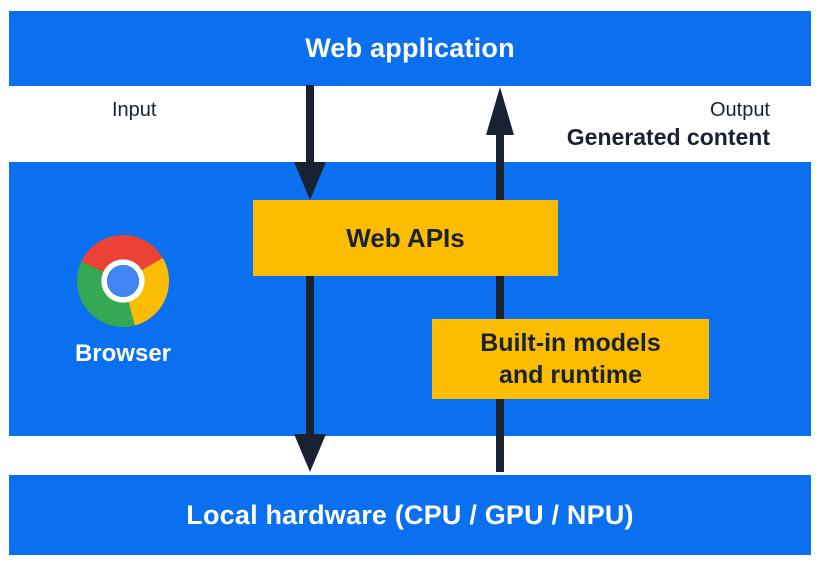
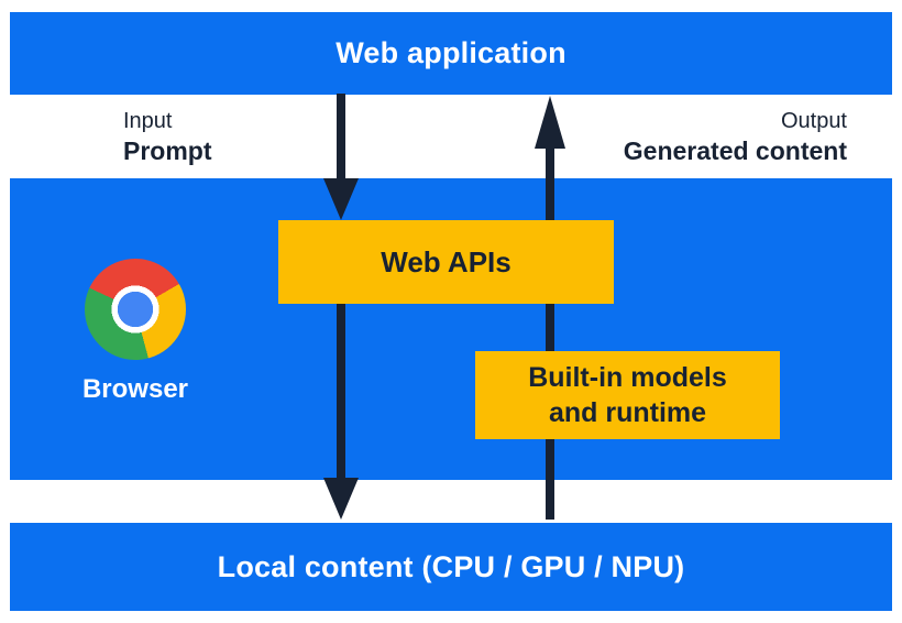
  Web application
  Input
+ Prompt
  Output
  Generated content
  Browser
  Web APIs
  Built-in models
  and runtime
- Local hardware (CPU / GPU / NPU)
+ Local content (CPU / GPU / NPU)
